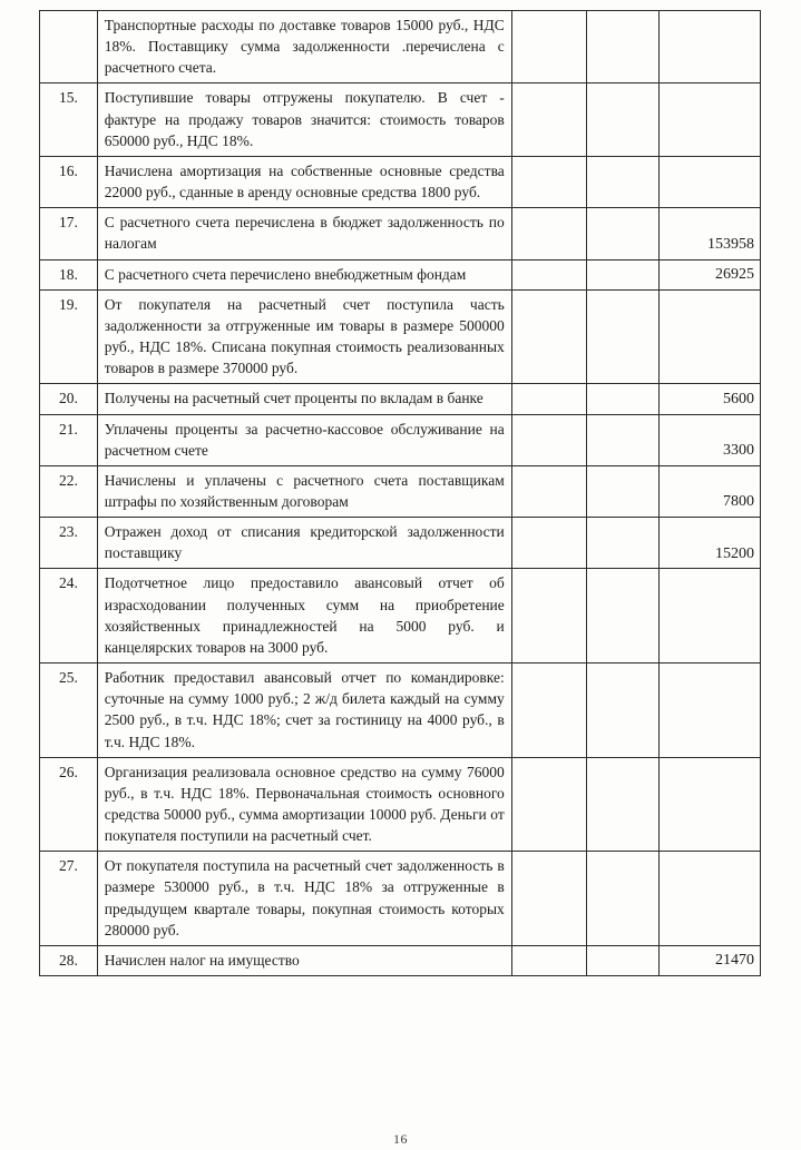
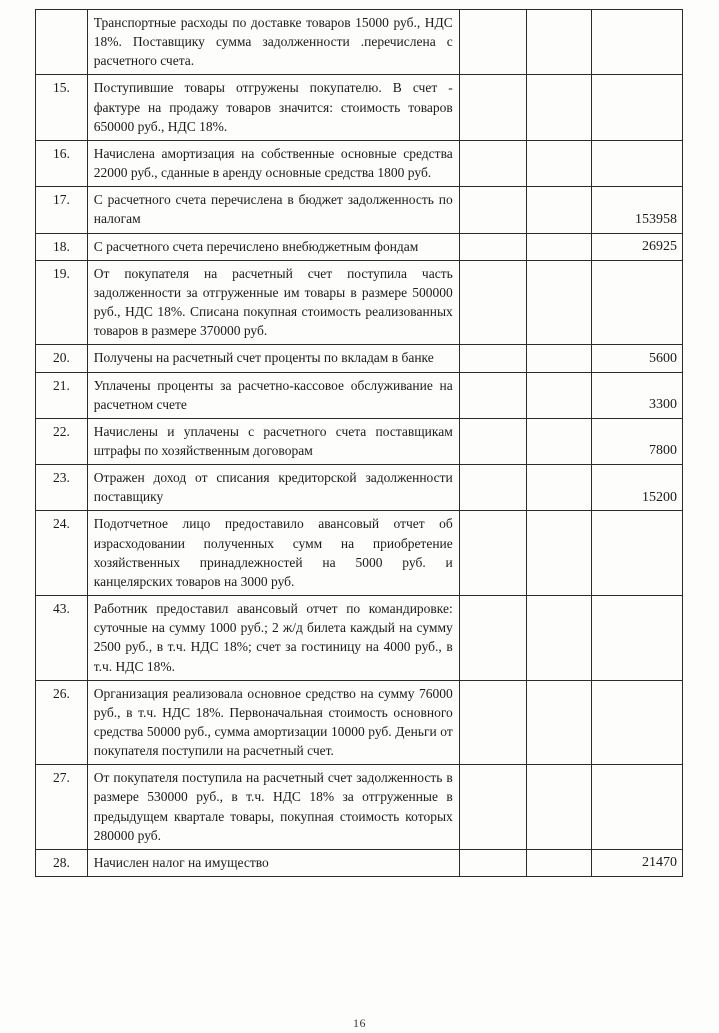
  	Транспортные расходы по доставке товаров 15000 руб., НДС 18%. Поставщику сумма задолженности .перечислена с расчетного счета.
  15.	Поступившие товары отгружены покупателю. В счет - фактуре на продажу товаров значится: стоимость товаров 650000 руб., НДС 18%.
  16.	Начислена амортизация на собственные основные средства 22000 руб., сданные в аренду основные средства 1800 руб.
  17.	С расчетного счета перечислена в бюджет задолженность по налогам			153958
  18.	С расчетного счета перечислено внебюджетным фондам			26925
  19.	От покупателя на расчетный счет поступила часть задолженности за отгруженные им товары в размере 500000 руб., НДС 18%. Списана покупная стоимость реализованных товаров в размере 370000 руб.
  20.	Получены на расчетный счет проценты по вкладам в банке			5600
  21.	Уплачены проценты за расчетно-кассовое обслуживание на расчетном счете			3300
  22.	Начислены и уплачены с расчетного счета поставщикам штрафы по хозяйственным договорам			7800
  23.	Отражен доход от списания кредиторской задолженности поставщику			15200
  24.	Подотчетное лицо предоставило авансовый отчет об израсходовании полученных сумм на приобретение хозяйственных принадлежностей на 5000 руб. и канцелярских товаров на 3000 руб.
- 25.	Работник предоставил авансовый отчет по командировке: суточные на сумму 1000 руб.; 2 ж/д билета каждый на сумму 2500 руб., в т.ч. НДС 18%; счет за гостиницу на 4000 руб., в т.ч. НДС 18%.
+ 43.	Работник предоставил авансовый отчет по командировке: суточные на сумму 1000 руб.; 2 ж/д билета каждый на сумму 2500 руб., в т.ч. НДС 18%; счет за гостиницу на 4000 руб., в т.ч. НДС 18%.
  26.	Организация реализовала основное средство на сумму 76000 руб., в т.ч. НДС 18%. Первоначальная стоимость основного средства 50000 руб., сумма амортизации 10000 руб. Деньги от покупателя поступили на расчетный счет.
  27.	От покупателя поступила на расчетный счет задолженность в размере 530000 руб., в т.ч. НДС 18% за отгруженные в предыдущем квартале товары, покупная стоимость которых 280000 руб.
  28.	Начислен налог на имущество			21470
  16
